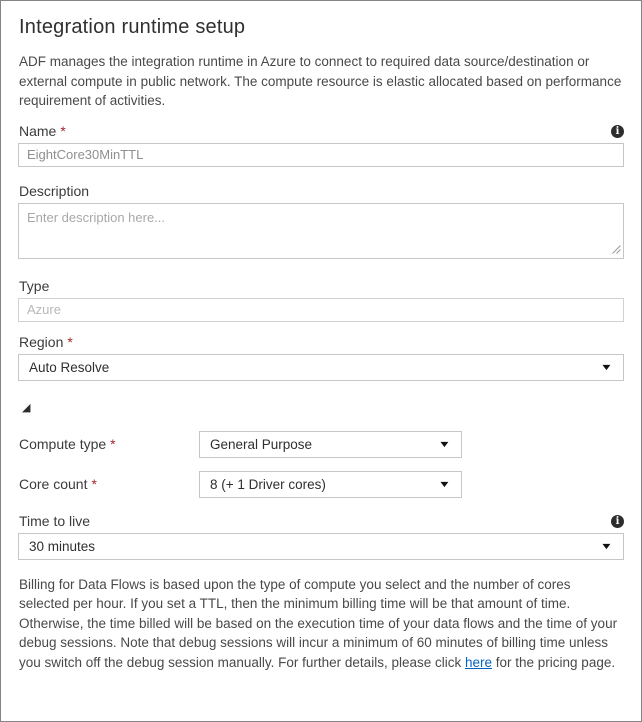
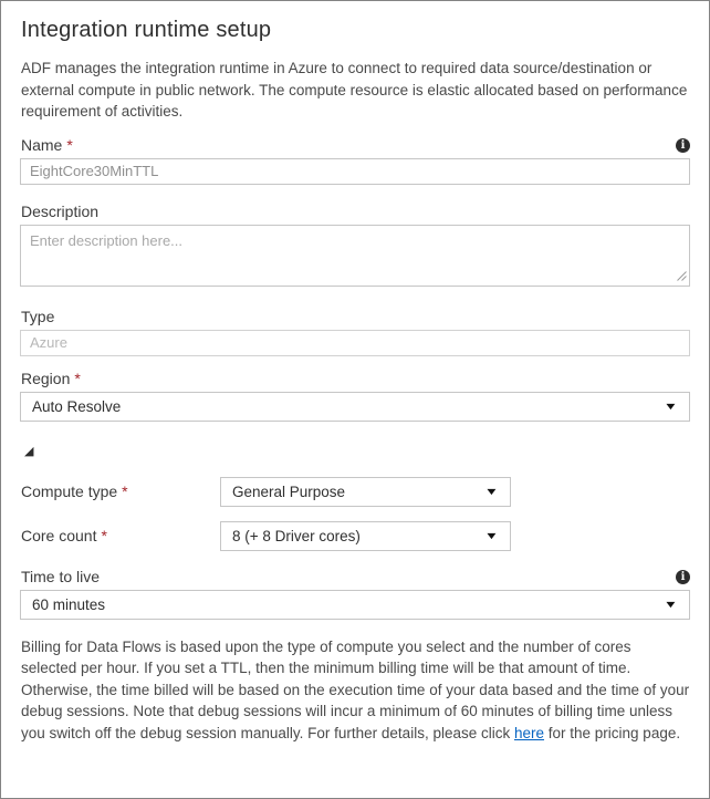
  Integration runtime setup
  ADF manages the integration runtime in Azure to connect to required data source/destination or external compute in public network. The compute resource is elastic allocated based on performance requirement of activities.
  Name *
  i
  EightCore30MinTTL
  Description
  Enter description here...
  Type
  Azure
  Region *
  Auto Resolve
  ▼
  ◢
  Compute type *
  General Purpose
  ▼
  Core count *
- 8 (+ 1 Driver cores)
+ 8 (+ 8 Driver cores)
  ▼
  Time to live
  i
- 30 minutes
+ 60 minutes
  ▼
- Billing for Data Flows is based upon the type of compute you select and the number of cores selected per hour. If you set a TTL, then the minimum billing time will be that amount of time. Otherwise, the time billed will be based on the execution time of your data flows and the time of your debug sessions. Note that debug sessions will incur a minimum of 60 minutes of billing time unless you switch off the debug session manually. For further details, please click here for the pricing page.
+ Billing for Data Flows is based upon the type of compute you select and the number of cores selected per hour. If you set a TTL, then the minimum billing time will be that amount of time. Otherwise, the time billed will be based on the execution time of your data based and the time of your debug sessions. Note that debug sessions will incur a minimum of 60 minutes of billing time unless you switch off the debug session manually. For further details, please click here for the pricing page.
